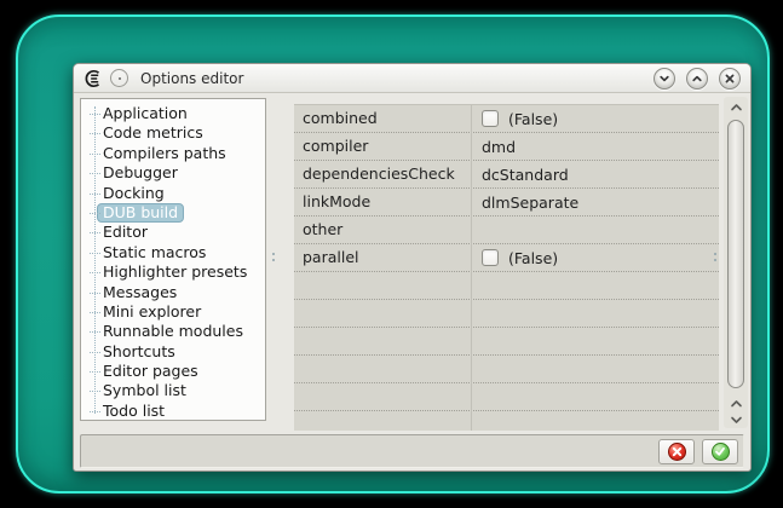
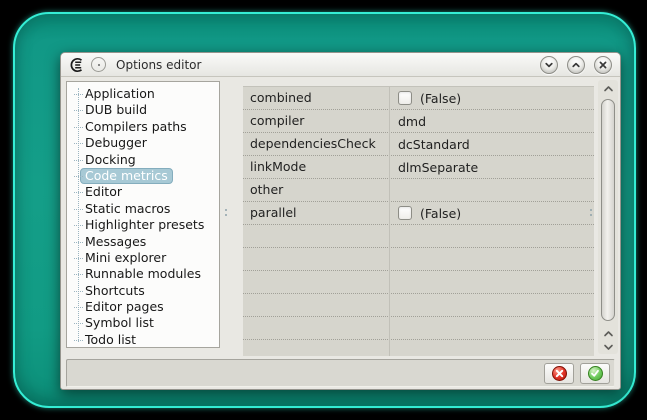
  Options editor
  Application
- Code metrics
+ DUB build
  Compilers paths
  Debugger
  Docking
- DUB build
+ Code metrics
  Editor
  Static macros
  Highlighter presets
  Messages
  Mini explorer
  Runnable modules
  Shortcuts
  Editor pages
  Symbol list
  Todo list
  combined
  (False)
  compiler
  dmd
  dependenciesCheck
  dcStandard
  linkMode
  dlmSeparate
  other
  parallel
  (False)
